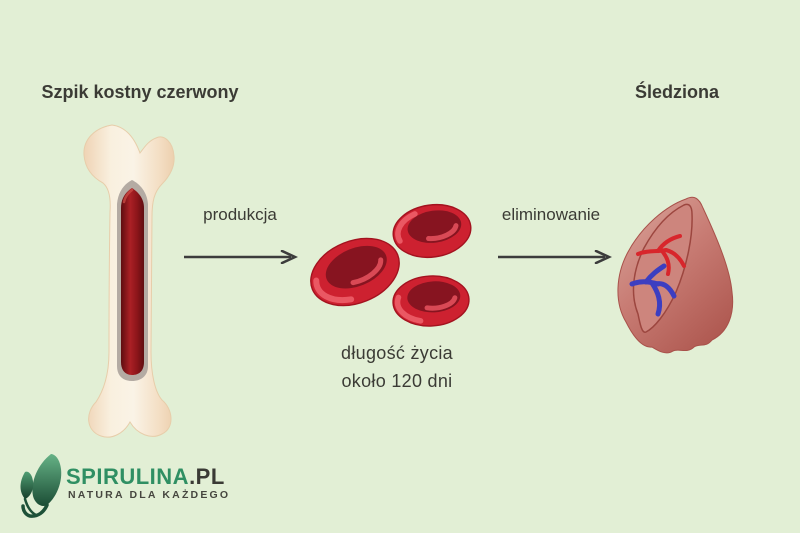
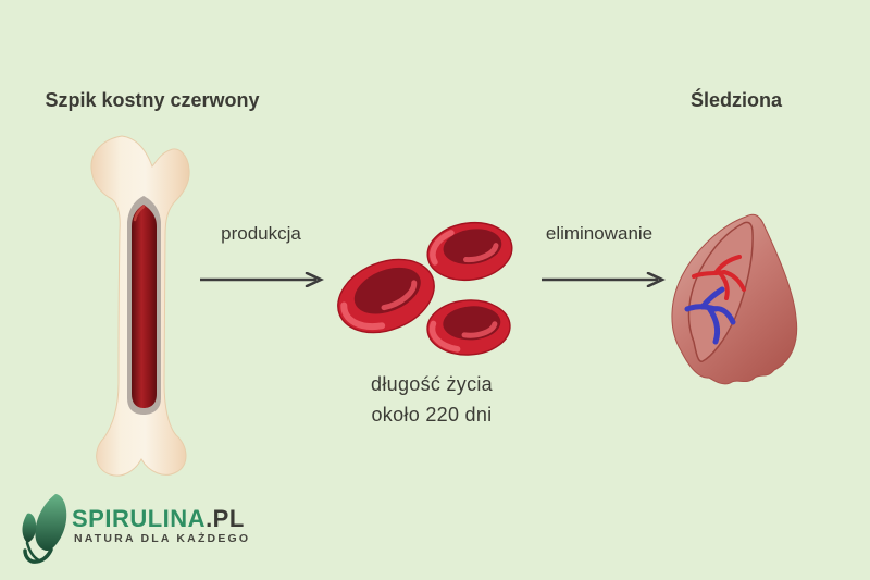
  Szpik kostny czerwony
  Śledziona
  produkcja
  eliminowanie
  długość życia
- około 120 dni
+ około 220 dni
  SPIRULINA.PL
  NATURA DLA KAŻDEGO
